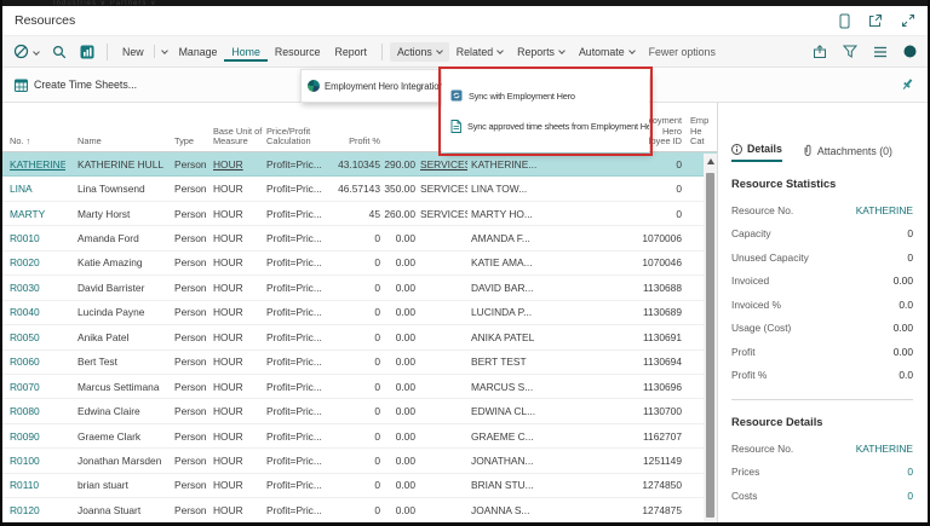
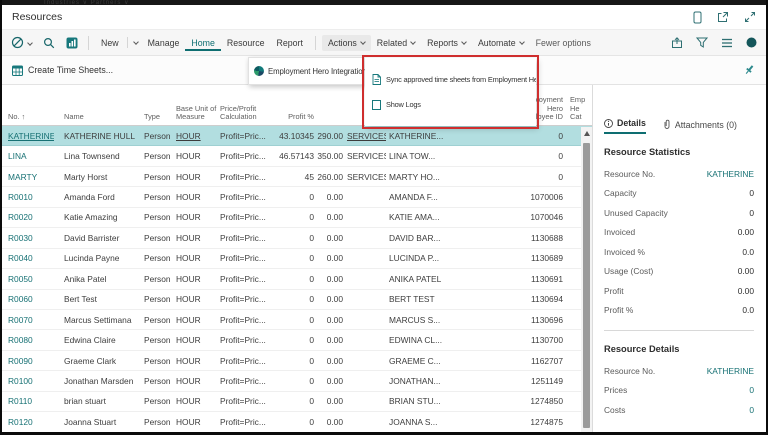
  Resources
  New
  Manage
  Home
  Resource
  Report
  Actions
  Related
  Reports
  Automate
  Fewer options
  Create Time Sheets...
  No. ↑
  Name
  Type
  Base Unit of
  Measure
  Price/Profit
  Calculation
  Profit %
  loyment
  Hero
  loyee ID
  Emp
  He
  Cat
  KATHERINE
  KATHERINE HULL
  Person
  HOUR
  Profit=Pric...
  43.10345
  290.00
  SERVICE
  KATHERINE...
  0
  LINA
  Lina Townsend
  Person
  HOUR
  Profit=Pric...
  46.57143
  350.00
  SERVICE
  LINA TOW...
  0
  MARTY
  Marty Horst
  Person
  HOUR
  Profit=Pric...
  45
  260.00
  SERVICE
  MARTY HO...
  0
  R0010
  Amanda Ford
  Person
  HOUR
  Profit=Pric...
  0
  0.00
  AMANDA F...
  1070006
  R0020
  Katie Amazing
  Person
  HOUR
  Profit=Pric...
  0
  0.00
  KATIE AMA...
  1070046
  R0030
  David Barrister
  Person
  HOUR
  Profit=Pric...
  0
  0.00
  DAVID BAR...
  1130688
  R0040
  Lucinda Payne
  Person
  HOUR
  Profit=Pric...
  0
  0.00
  LUCINDA P...
  1130689
  R0050
  Anika Patel
  Person
  HOUR
  Profit=Pric...
  0
  0.00
  ANIKA PATEL
  1130691
  R0060
  Bert Test
  Person
  HOUR
  Profit=Pric...
  0
  0.00
  BERT TEST
  1130694
  R0070
  Marcus Settimana
  Person
  HOUR
  Profit=Pric...
  0
  0.00
  MARCUS S...
  1130696
  R0080
  Edwina Claire
  Person
  HOUR
  Profit=Pric...
  0
  0.00
  EDWINA CL...
  1130700
  R0090
  Graeme Clark
  Person
  HOUR
  Profit=Pric...
  0
  0.00
  GRAEME C...
  1162707
  R0100
  Jonathan Marsden
  Person
  HOUR
  Profit=Pric...
  0
  0.00
  JONATHAN...
  1251149
  R0110
  brian stuart
  Person
  HOUR
  Profit=Pric...
  0
  0.00
  BRIAN STU...
  1274850
  R0120
  Joanna Stuart
  Person
  HOUR
  Profit=Pric...
  0
  0.00
  JOANNA S...
  1274875
  Details
  Attachments (0)
  Resource Statistics
  Resource No.
  KATHERINE
  Capacity
  0
  Unused Capacity
  0
  Invoiced
  0.00
  Invoiced %
  0.0
  Usage (Cost)
  0.00
  Profit
  0.00
  Profit %
  0.0
  Resource Details
  Resource No.
  KATHERINE
  Prices
  0
  Costs
  0
  Employment Hero Integratio
- Sync with Employment Hero
  Sync approved time sheets from Employment He
+ Show Logs
